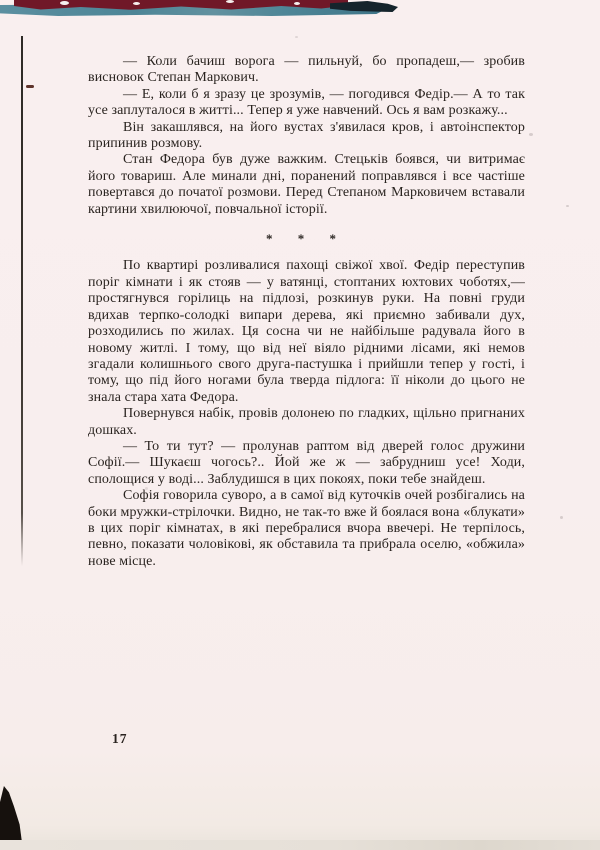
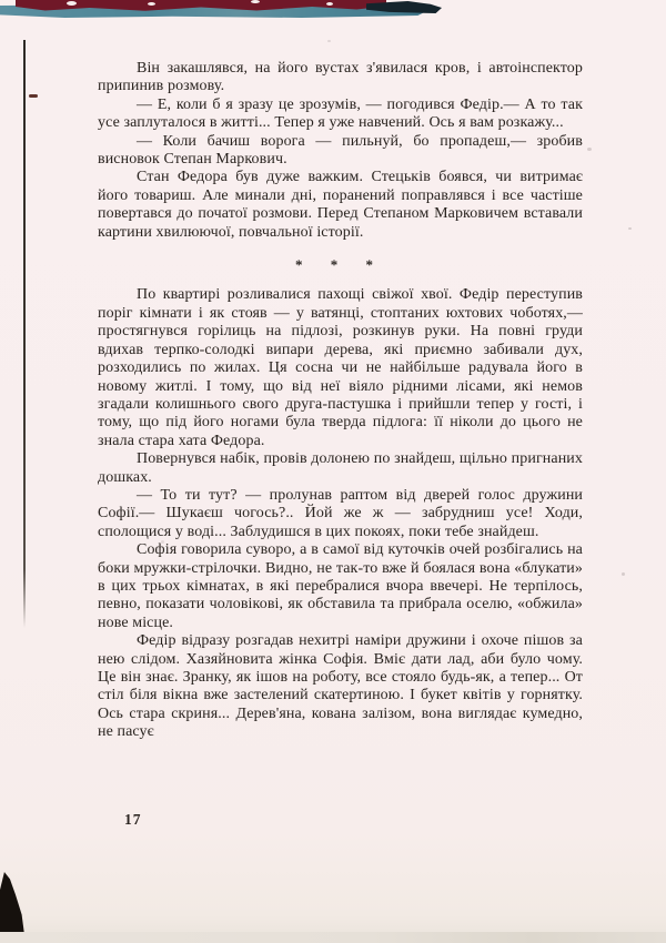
- — Коли бачиш ворога — пильнуй, бо пропадеш,— зробив висновок Степан Маркович.
+ Він закашлявся, на його вустах з'явилася кров, і автоінспектор припинив розмову.
  — Е, коли б я зразу це зрозумів, — погодився Федір.— А то так усе заплуталося в житті... Тепер я уже навчений. Ось я вам розкажу...
- Він закашлявся, на його вустах з'явилася кров, і автоінспектор припинив розмову.
+ — Коли бачиш ворога — пильнуй, бо пропадеш,— зробив висновок Степан Маркович.
  Стан Федора був дуже важким. Стецьків боявся, чи витримає його товариш. Але минали дні, поранений поправлявся і все частіше повертався до початої розмови. Перед Степаном Марковичем вставали картини хвилюючої, повчальної історії.
  * * *
  По квартирі розливалися пахощі свіжої хвої. Федір переступив поріг кімнати і як стояв — у ватянці, стоптаних юхтових чоботях,— простягнувся горілиць на підлозі, розкинув руки. На повні груди вдихав терпко-солодкі випари дерева, які приємно забивали дух, розходились по жилах. Ця сосна чи не найбільше радувала його в новому житлі. І тому, що від неї віяло рідними лісами, які немов згадали колишнього свого друга-пастушка і прийшли тепер у гості, і тому, що під його ногами була тверда підлога: її ніколи до цього не знала стара хата Федора.
- Повернувся набік, провів долонею по гладких, щільно пригнаних дошках.
+ Повернувся набік, провів долонею по знайдеш, щільно пригнаних дошках.
  — То ти тут? — пролунав раптом від дверей голос дружини Софії.— Шукаєш чогось?.. Йой же ж — забрудниш усе! Ходи, сполощися у воді... Заблудишся в цих покоях, поки тебе знайдеш.
- Софія говорила суворо, а в самої від куточків очей розбігались на боки мружки-стрілочки. Видно, не так-то вже й боялася вона «блукати» в цих поріг кімнатах, в які перебралися вчора ввечері. Не терпілось, певно, показати чоловікові, як обставила та прибрала оселю, «обжила» нове місце.
+ Софія говорила суворо, а в самої від куточків очей розбігались на боки мружки-стрілочки. Видно, не так-то вже й боялася вона «блукати» в цих трьох кімнатах, в які перебралися вчора ввечері. Не терпілось, певно, показати чоловікові, як обставила та прибрала оселю, «обжила» нове місце.
+ Федір відразу розгадав нехитрі наміри дружини і охоче пішов за нею слідом. Хазяйновита жінка Софія. Вміє дати лад, аби було чому. Це він знає. Зранку, як ішов на роботу, все стояло будь-як, а тепер... От стіл біля вікна вже застелений скатертиною. І букет квітів у горнятку. Ось стара скриня... Дерев'яна, кована залізом, вона виглядає кумедно, не пасує
  17
